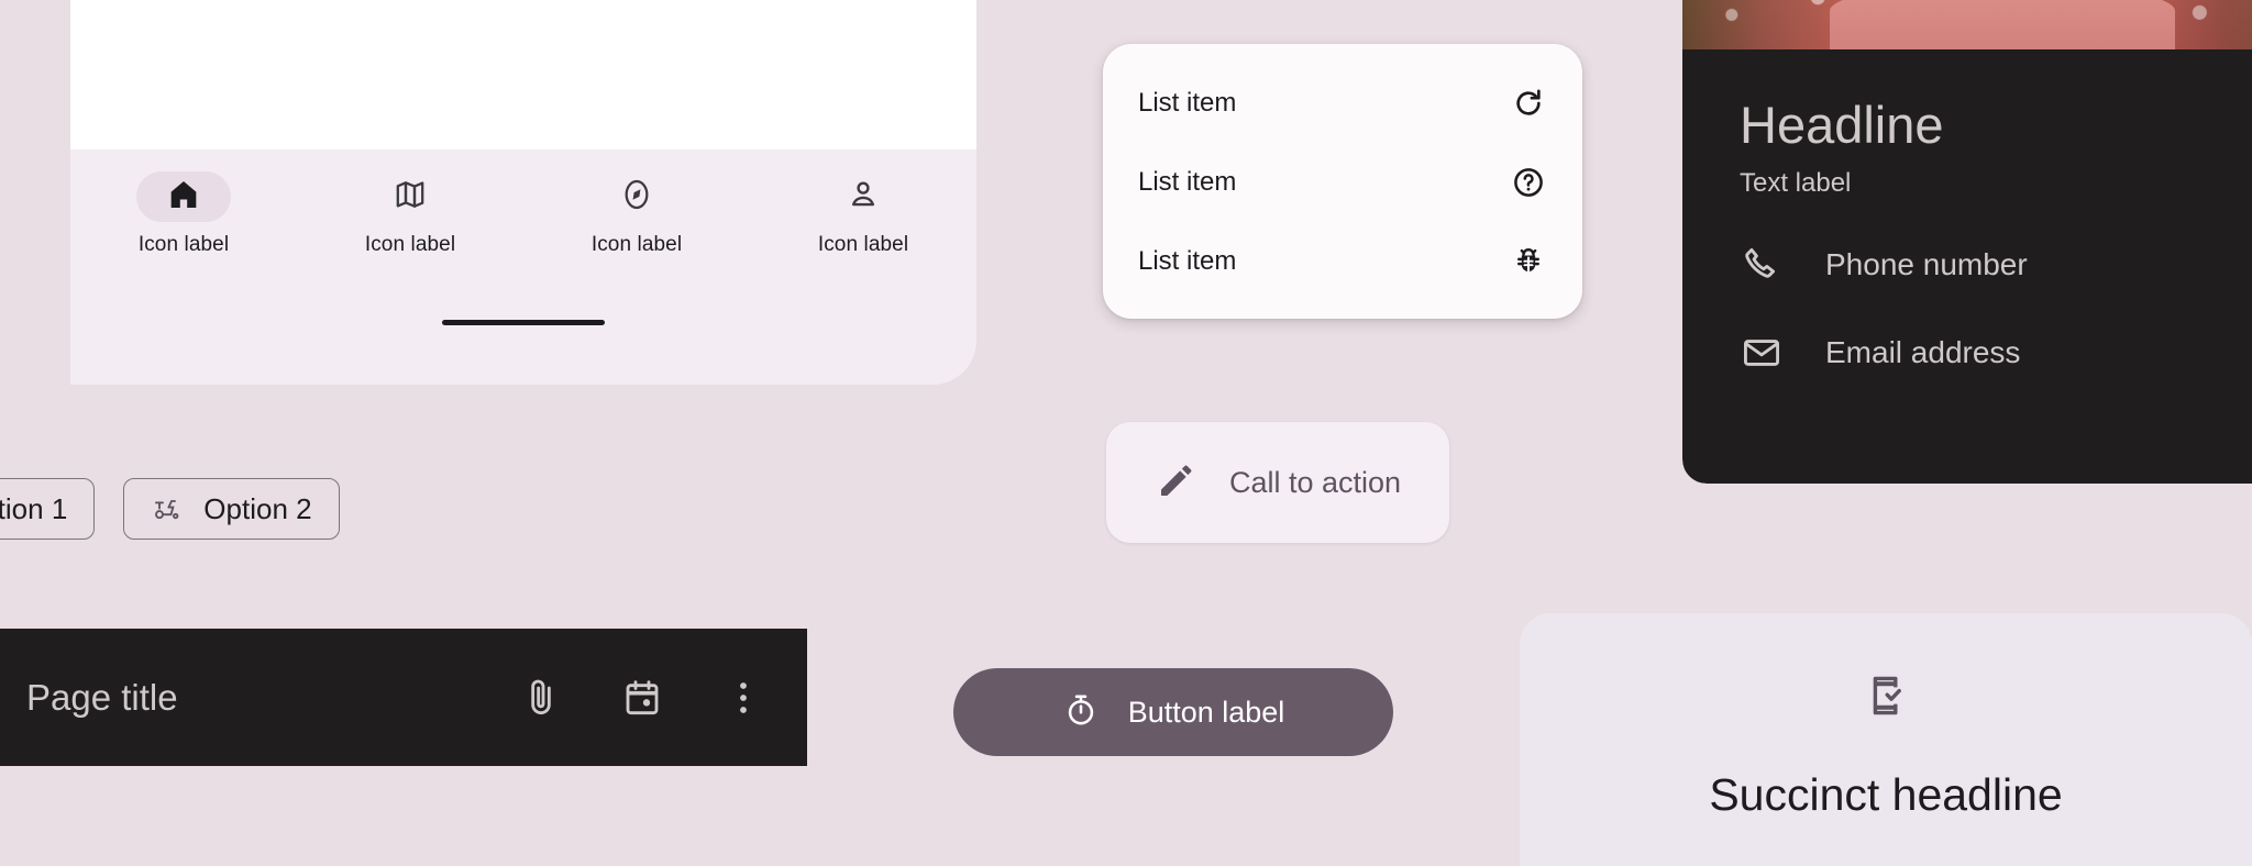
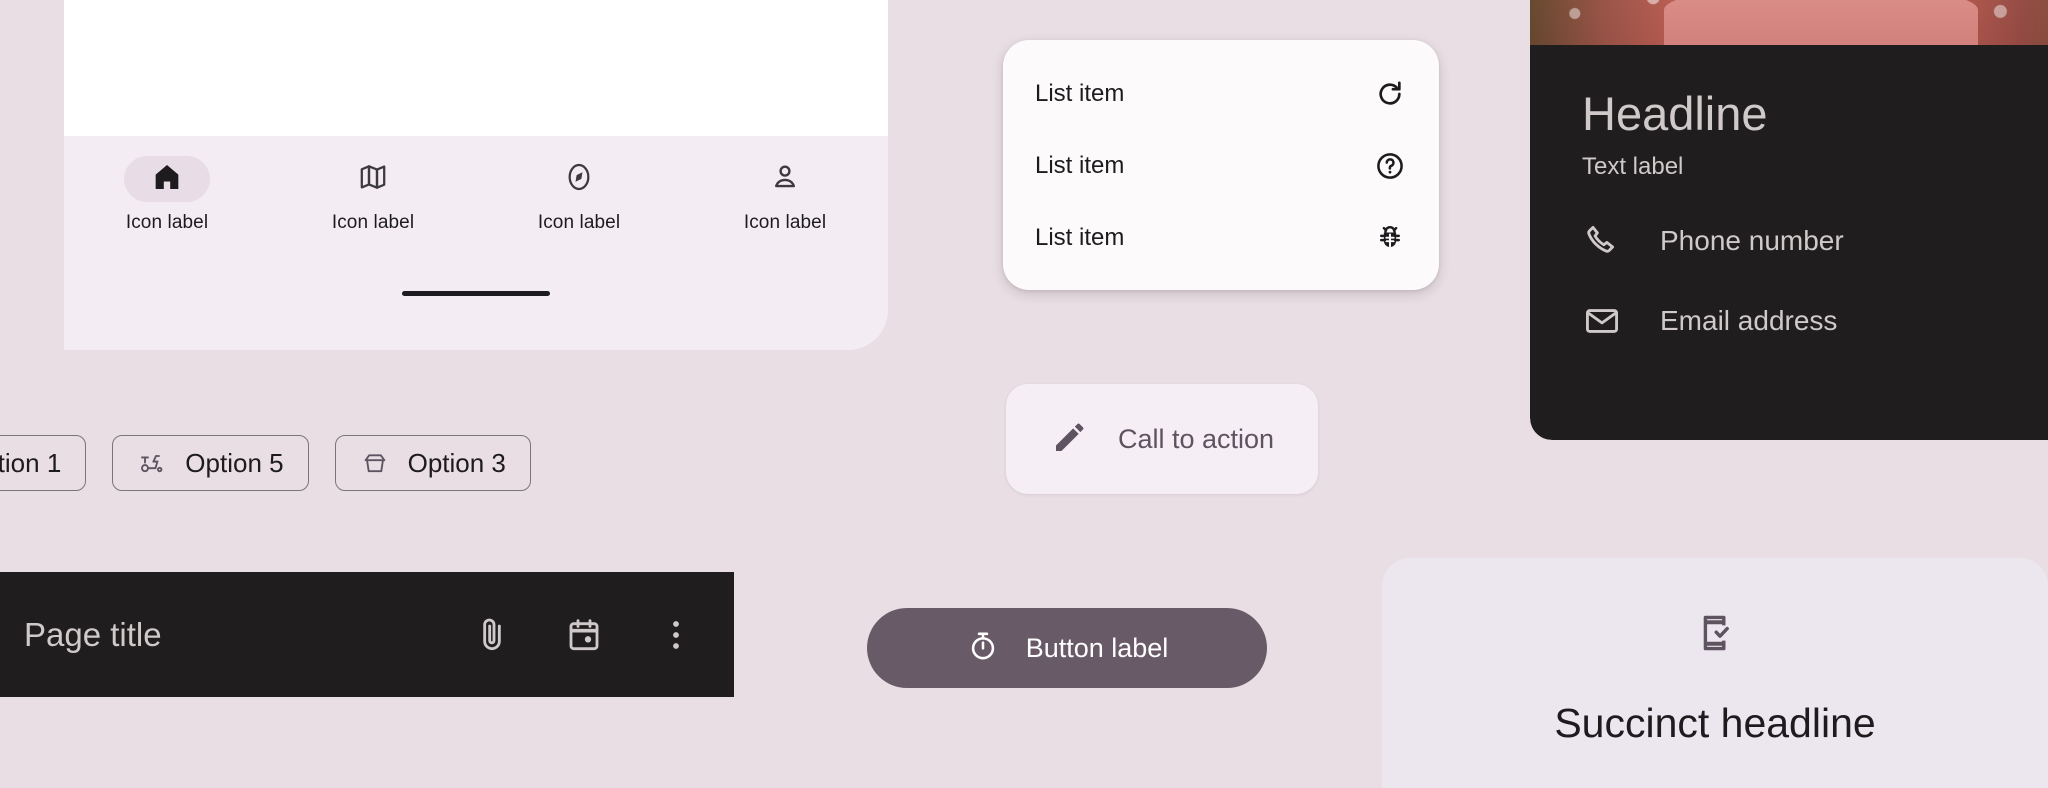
  Icon label
  Icon label
  Icon label
  Icon label
  List item
  List item
  List item
  Headline
  Text label
  Phone number
  Email address
  tion 1
- Option 2
+ Option 5
+ Option 3
  Call to action
  Page title
  Button label
  Succinct headline
